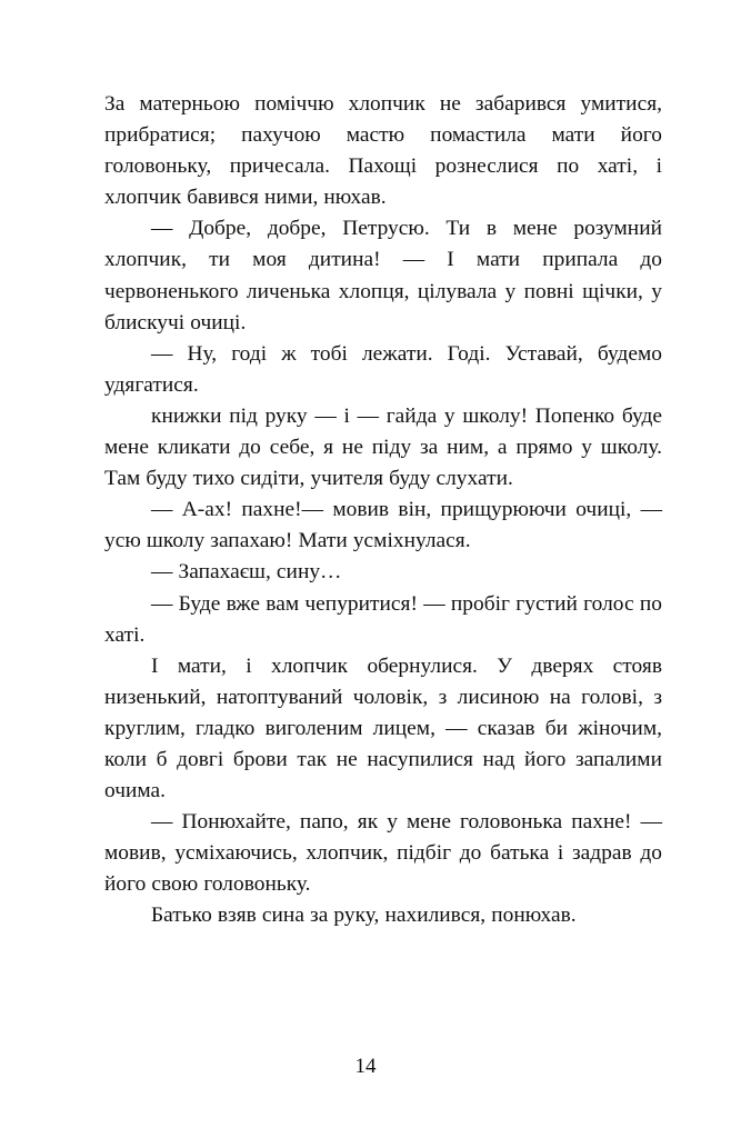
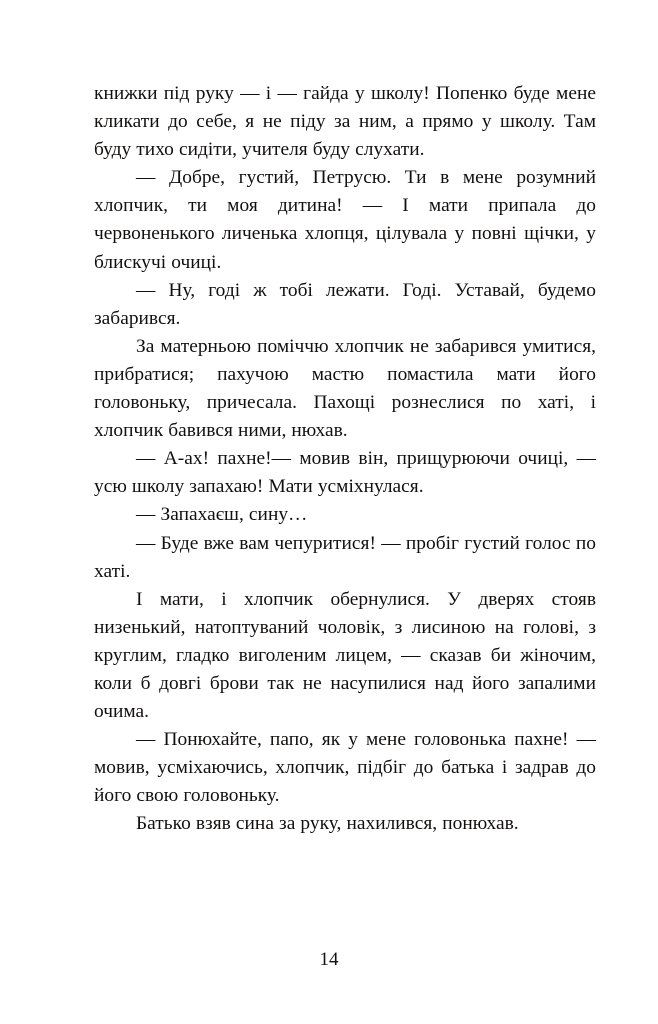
- За матерньою поміччю хлопчик не забарився умитися, прибратися; пахучою мастю помастила мати його головоньку, причесала. Пахощі рознеслися по хаті, і хлопчик бавився ними, нюхав.
+ книжки під руку — і — гайда у школу! Попенко буде мене кликати до себе, я не піду за ним, а прямо у школу. Там буду тихо сидіти, учителя буду слухати.
- — Добре, добре, Петрусю. Ти в мене розумний хлопчик, ти моя дитина! — І мати припала до червоненького личенька хлопця, цілувала у повні щічки, у блискучі очиці.
+ — Добре, густий, Петрусю. Ти в мене розумний хлопчик, ти моя дитина! — І мати припала до червоненького личенька хлопця, цілувала у повні щічки, у блискучі очиці.
- — Ну, годі ж тобі лежати. Годі. Уставай, будемо удягатися.
+ — Ну, годі ж тобі лежати. Годі. Уставай, будемо забарився.
- книжки під руку — і — гайда у школу! Попенко буде мене кликати до себе, я не піду за ним, а прямо у школу. Там буду тихо сидіти, учителя буду слухати.
+ За матерньою поміччю хлопчик не забарився умитися, прибратися; пахучою мастю помастила мати його головоньку, причесала. Пахощі рознеслися по хаті, і хлопчик бавився ними, нюхав.
  — А-ах! пахне!— мовив він, прищурюючи очиці, — усю школу запахаю! Мати усміхнулася.
  — Запахаєш, сину…
  — Буде вже вам чепуритися! — пробіг густий голос по хаті.
  І мати, і хлопчик обернулися. У дверях стояв низенький, натоптуваний чоловік, з лисиною на голові, з круглим, гладко виголеним лицем, — сказав би жіночим, коли б довгі брови так не насупилися над його запалими очима.
  — Понюхайте, папо, як у мене головонька пахне! — мовив, усміхаючись, хлопчик, підбіг до батька і задрав до його свою головоньку.
  Батько взяв сина за руку, нахилився, понюхав.
  14
